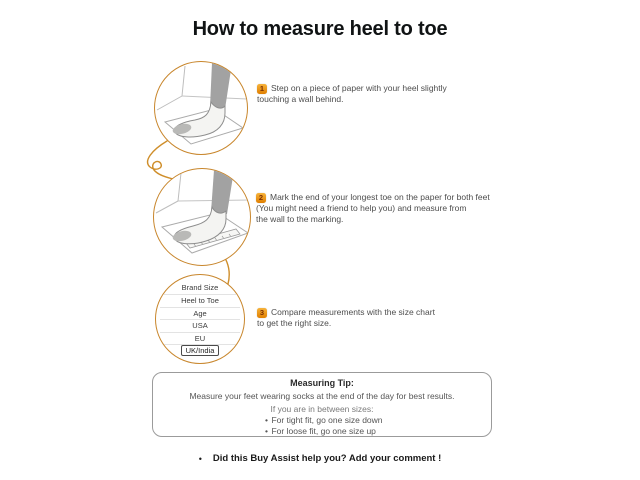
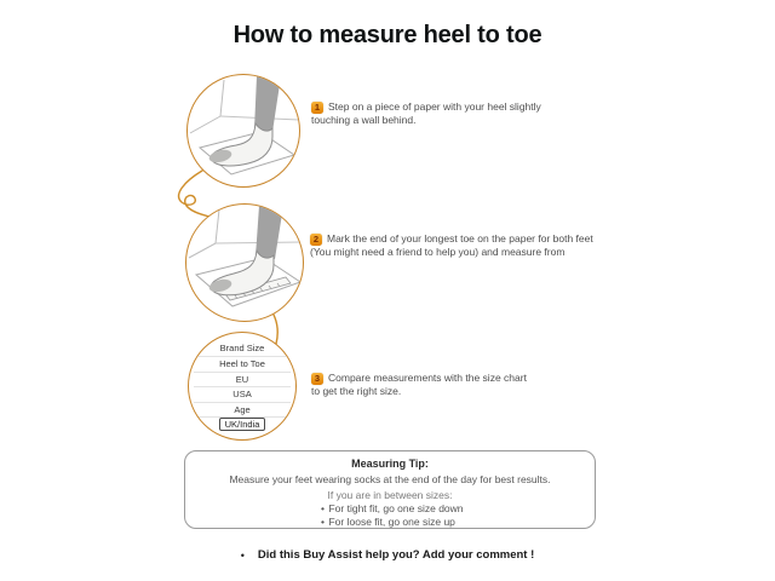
  How to measure heel to toe
  Brand Size
  Heel to Toe
- Age
+ EU
  USA
- EU
+ Age
  UK/India
  1
  Step on a piece of paper with your heel slightly
  touching a wall behind.
  2
  Mark the end of your longest toe on the paper for both feet
  (You might need a friend to help you) and measure from
- the wall to the marking.
  3
  Compare measurements with the size chart
  to get the right size.
  Measuring Tip:
  Measure your feet wearing socks at the end of the day for best results.
  If you are in between sizes:
  • For tight fit, go one size down
  • For loose fit, go one size up
  •
  Did this Buy Assist help you? Add your comment !
